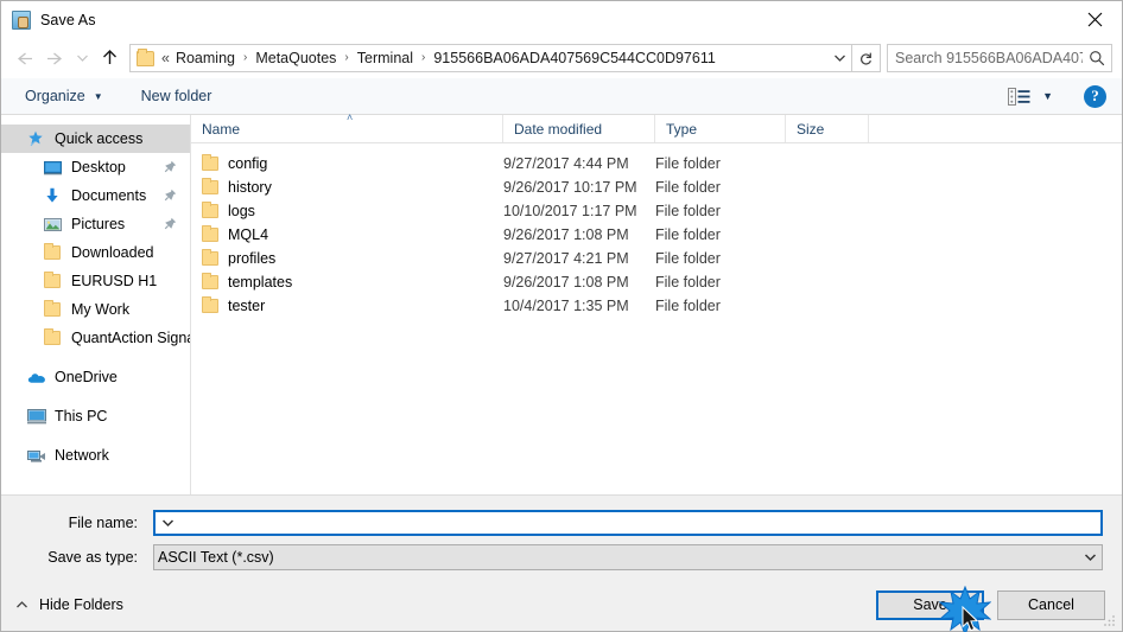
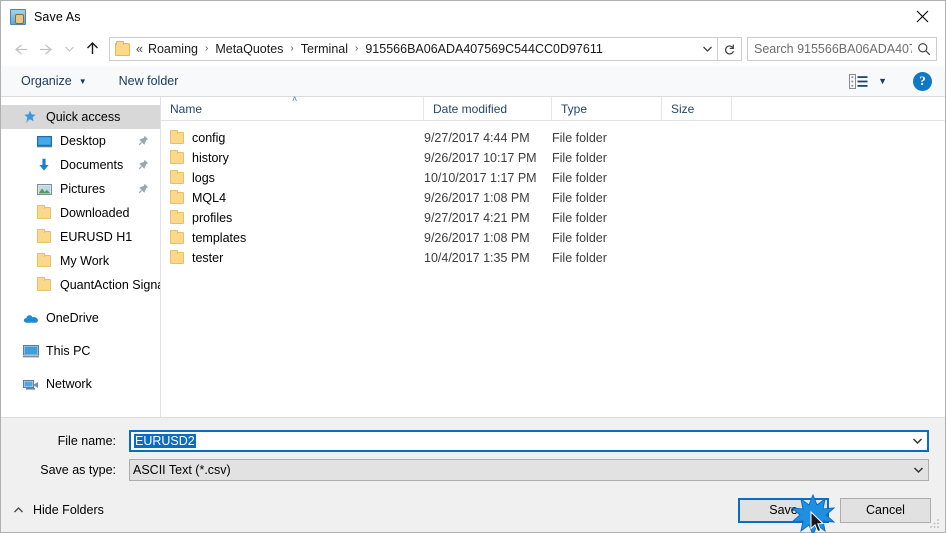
  Save As
  «
  Roaming
  ›
  MetaQuotes
  ›
  Terminal
  ›
  915566BA06ADA407569C544CC0D97611
  Search 915566BA06ADA40
  Organize
  ▼
  New folder
  ▼
  ?
  Quick access
  Desktop
  Documents
  Pictures
  Downloaded
  EURUSD H1
  My Work
  QuantAction Sign
  OneDrive
  This PC
  Network
  ˄
  Name
  Date modified
  Type
  Size
  config
  9/27/2017 4:44 PM
  File folder
  history
  9/26/2017 10:17 PM
  File folder
  logs
  10/10/2017 1:17 PM
  File folder
  MQL4
  9/26/2017 1:08 PM
  File folder
  profiles
  9/27/2017 4:21 PM
  File folder
  templates
  9/26/2017 1:08 PM
  File folder
  tester
  10/4/2017 1:35 PM
  File folder
  File name:
+ EURUSD2
  Save as type:
  ASCII Text (*.csv)
  Hide Folders
  Sav
  Cancel
